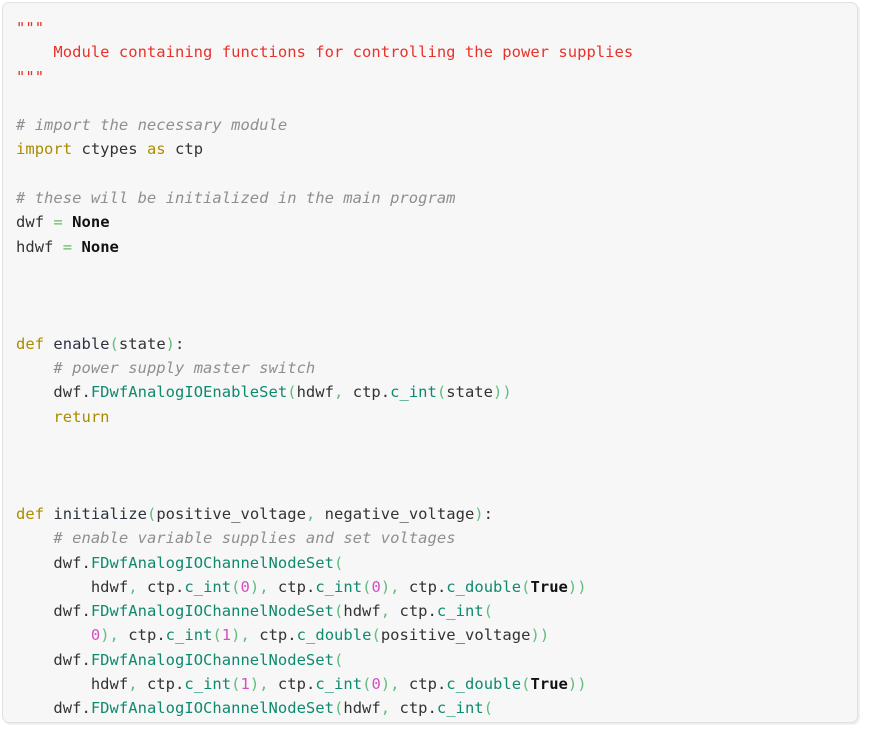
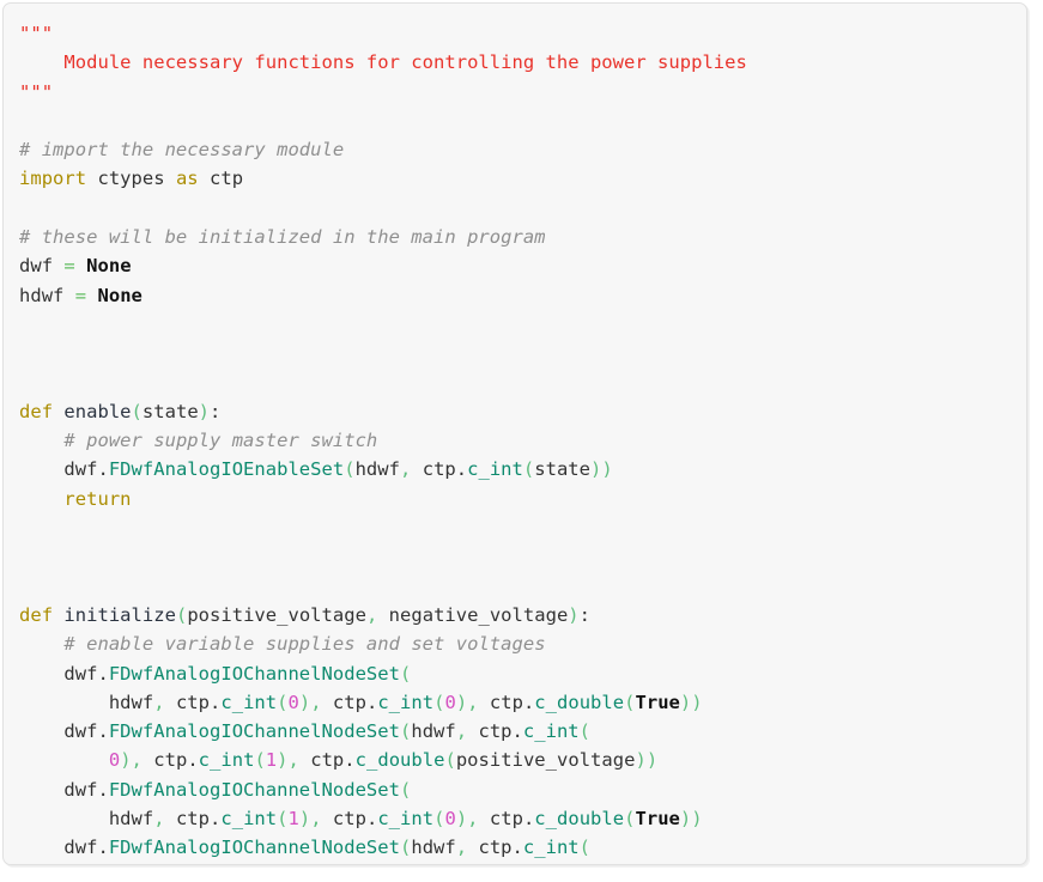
- """ Module containing functions for controlling the power supplies """ # import the necessary module import ctypes as ctp # these will be initialized in the main program dwf = None hdwf = None def enable(state): # power supply master switch dwf.FDwfAnalogIOEnableSet(hdwf, ctp.c_int(state)) return def initialize(positive_voltage, negative_voltage): # enable variable supplies and set voltages dwf.FDwfAnalogIOChannelNodeSet( hdwf, ctp.c_int(0), ctp.c_int(0), ctp.c_double(True)) dwf.FDwfAnalogIOChannelNodeSet(hdwf, ctp.c_int( 0), ctp.c_int(1), ctp.c_double(positive_voltage)) dwf.FDwfAnalogIOChannelNodeSet( hdwf, ctp.c_int(1), ctp.c_int(0), ctp.c_double(True)) dwf.FDwfAnalogIOChannelNodeSet(hdwf, ctp.c_int(
+ """ Module necessary functions for controlling the power supplies """ # import the necessary module import ctypes as ctp # these will be initialized in the main program dwf = None hdwf = None def enable(state): # power supply master switch dwf.FDwfAnalogIOEnableSet(hdwf, ctp.c_int(state)) return def initialize(positive_voltage, negative_voltage): # enable variable supplies and set voltages dwf.FDwfAnalogIOChannelNodeSet( hdwf, ctp.c_int(0), ctp.c_int(0), ctp.c_double(True)) dwf.FDwfAnalogIOChannelNodeSet(hdwf, ctp.c_int( 0), ctp.c_int(1), ctp.c_double(positive_voltage)) dwf.FDwfAnalogIOChannelNodeSet( hdwf, ctp.c_int(1), ctp.c_int(0), ctp.c_double(True)) dwf.FDwfAnalogIOChannelNodeSet(hdwf, ctp.c_int(
